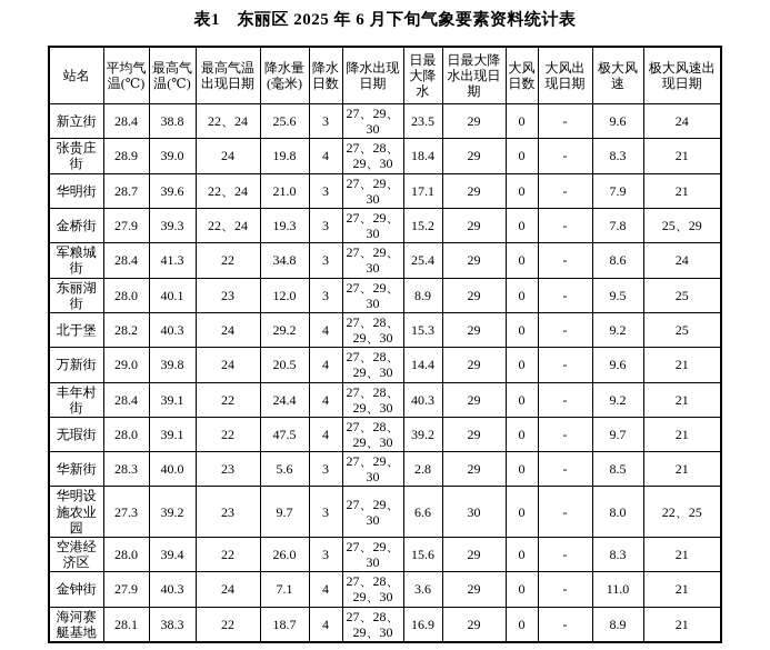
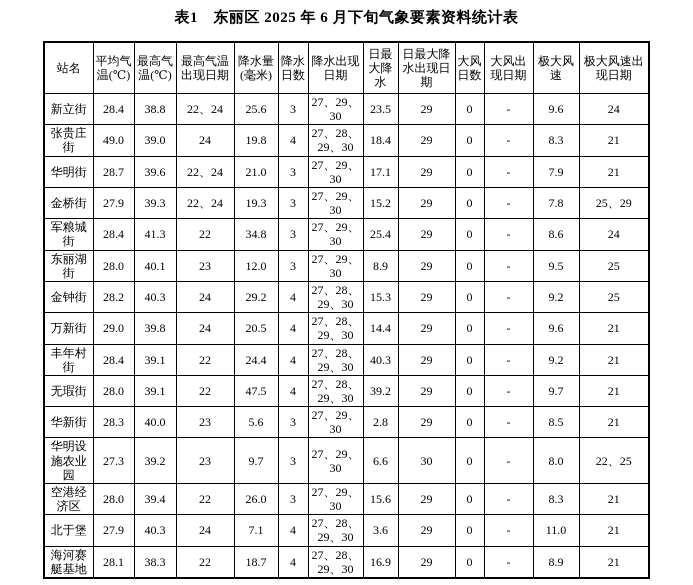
  表1 东丽区 2025 年 6 月下旬气象要素资料统计表
  站名	平均气温(℃)	最高气温(℃)	最高气温出现日期	降水量(毫米)	降水日数	降水出现日期	日最大降水	日最大降水出现日期	大风日数	大风出现日期	极大风速	极大风速出现日期
  新立街	28.4	38.8	22、24	25.6	3	27、29、30	23.5	29	0	-	9.6	24
- 张贵庄街	28.9	39.0	24	19.8	4	27、28、29、30	18.4	29	0	-	8.3	21
+ 张贵庄街	49.0	39.0	24	19.8	4	27、28、29、30	18.4	29	0	-	8.3	21
  华明街	28.7	39.6	22、24	21.0	3	27、29、30	17.1	29	0	-	7.9	21
  金桥街	27.9	39.3	22、24	19.3	3	27、29、30	15.2	29	0	-	7.8	25、29
  军粮城街	28.4	41.3	22	34.8	3	27、29、30	25.4	29	0	-	8.6	24
  东丽湖街	28.0	40.1	23	12.0	3	27、29、30	8.9	29	0	-	9.5	25
- 北于堡	28.2	40.3	24	29.2	4	27、28、29、30	15.3	29	0	-	9.2	25
+ 金钟街	28.2	40.3	24	29.2	4	27、28、29、30	15.3	29	0	-	9.2	25
  万新街	29.0	39.8	24	20.5	4	27、28、29、30	14.4	29	0	-	9.6	21
  丰年村街	28.4	39.1	22	24.4	4	27、28、29、30	40.3	29	0	-	9.2	21
  无瑕街	28.0	39.1	22	47.5	4	27、28、29、30	39.2	29	0	-	9.7	21
  华新街	28.3	40.0	23	5.6	3	27、29、30	2.8	29	0	-	8.5	21
  华明设施农业园	27.3	39.2	23	9.7	3	27、29、30	6.6	30	0	-	8.0	22、25
  空港经济区	28.0	39.4	22	26.0	3	27、29、30	15.6	29	0	-	8.3	21
- 金钟街	27.9	40.3	24	7.1	4	27、28、29、30	3.6	29	0	-	11.0	21
+ 北于堡	27.9	40.3	24	7.1	4	27、28、29、30	3.6	29	0	-	11.0	21
  海河赛艇基地	28.1	38.3	22	18.7	4	27、28、29、30	16.9	29	0	-	8.9	21
